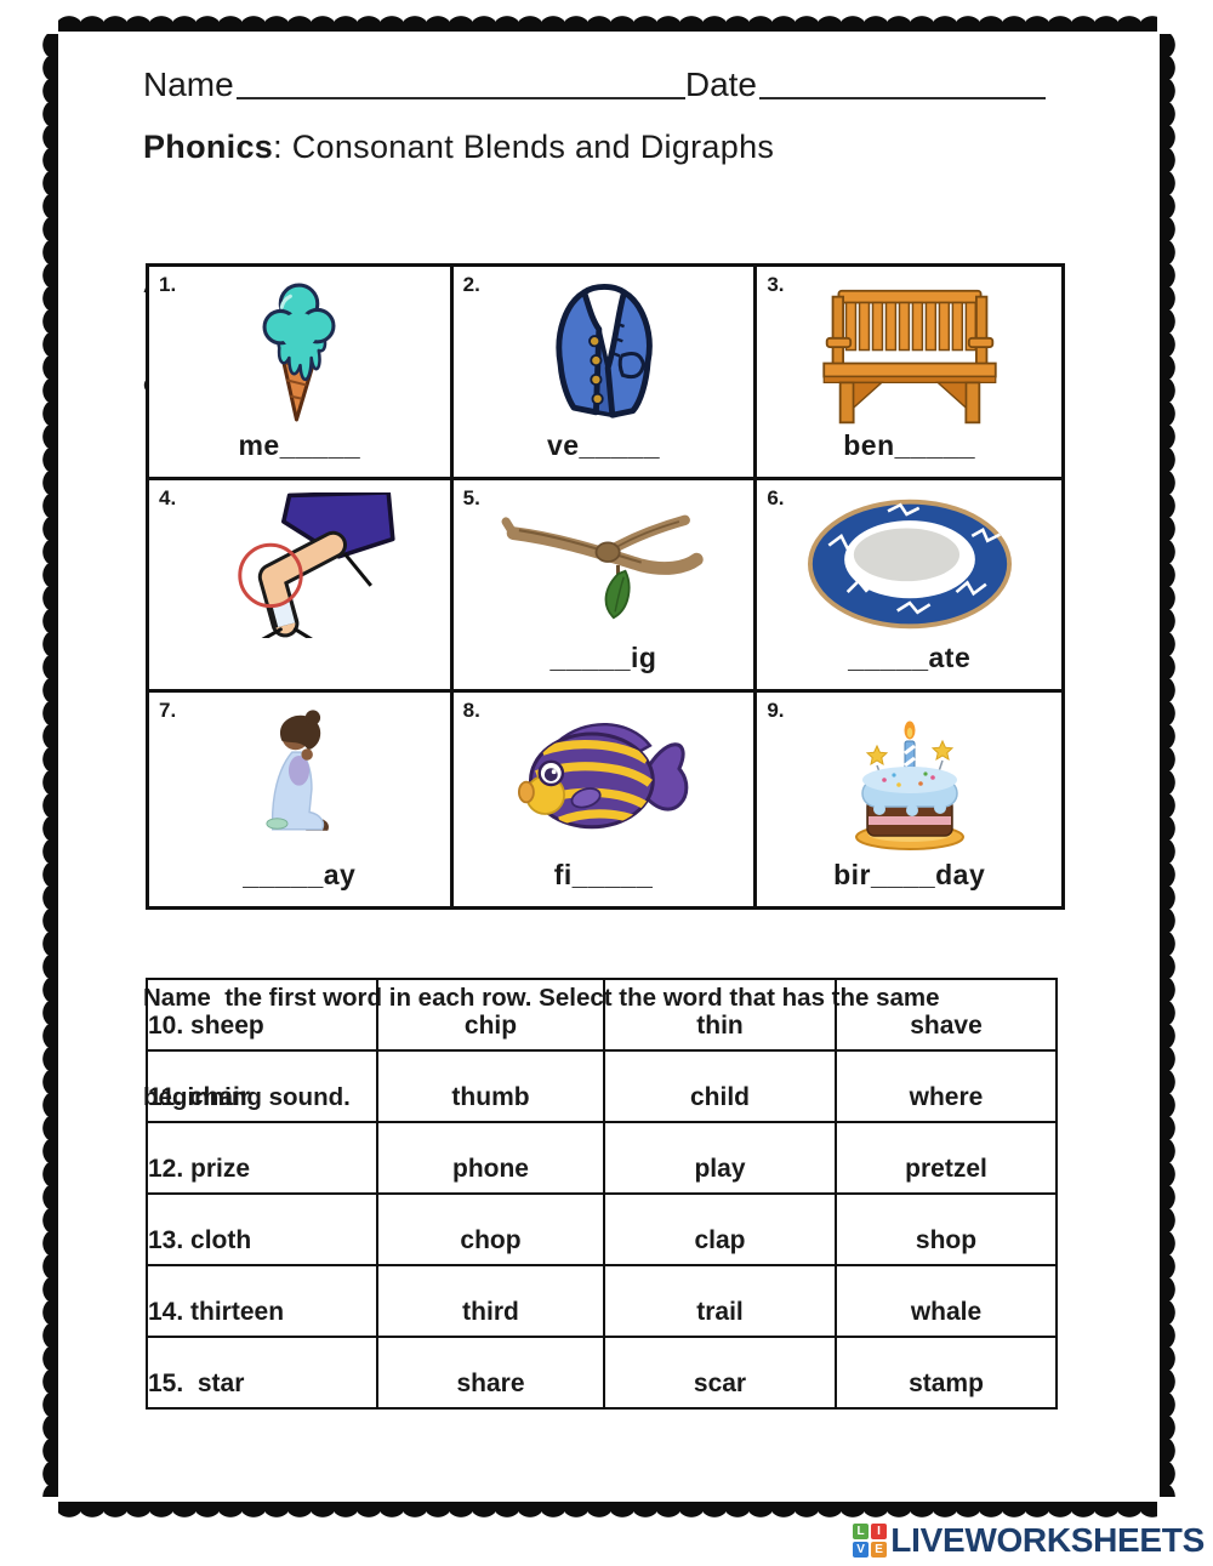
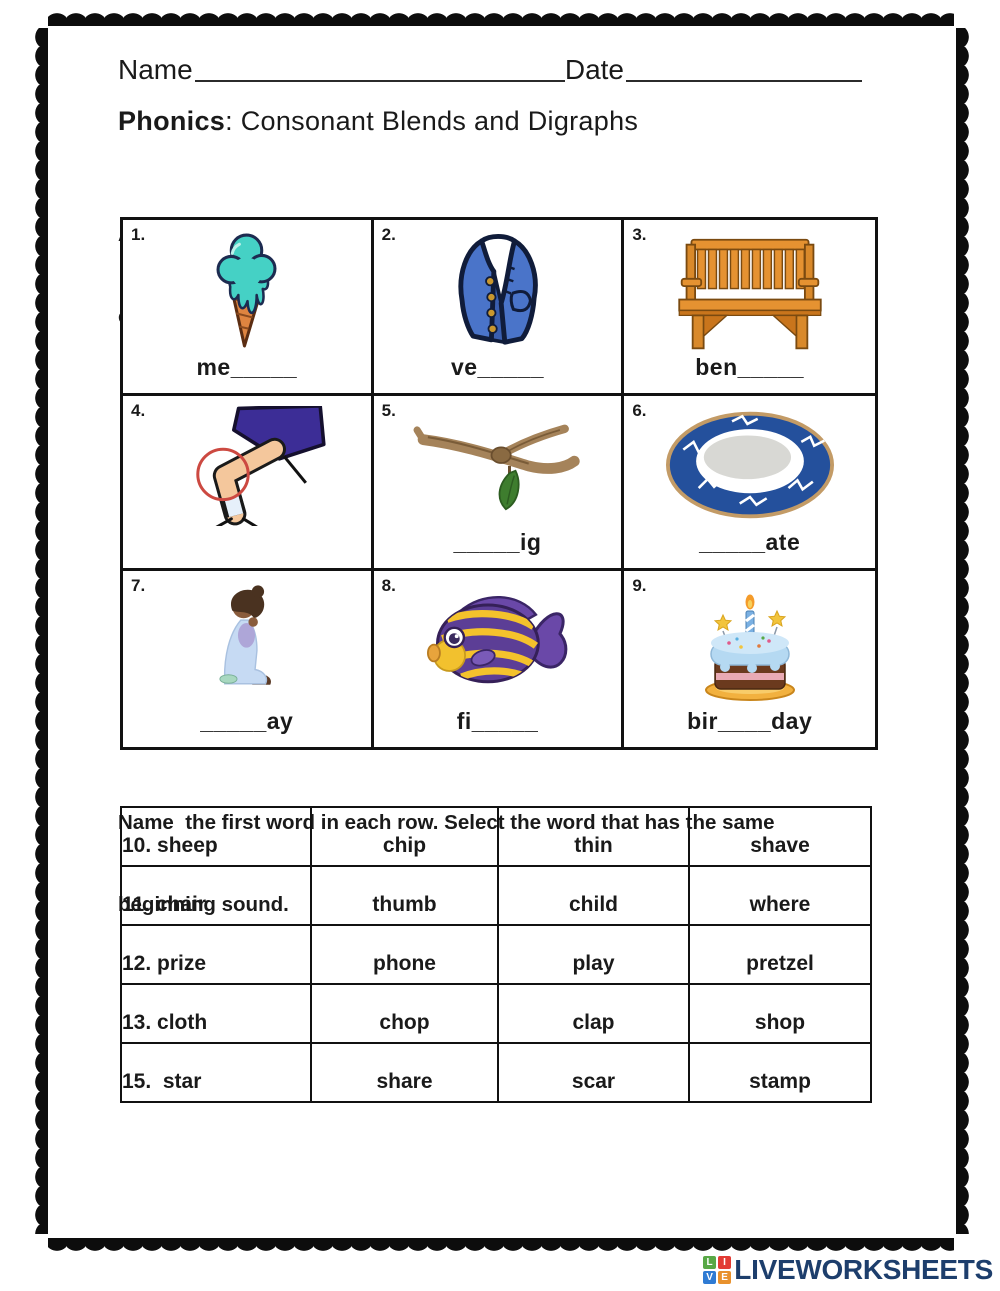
  Name
  Date
  Phonics: Consonant Blends and Digraphs
  1.
  me_____
  2.
  ve_____
  3.
  ben_____
  4.
  5.
  _____ig
  6.
  _____ate
  7.
  _____ay
  8.
  fi_____
  9.
  bir____day
  Name the first word in each row. Select the word that has the same
  beginning sound.
  10. sheep	chip	thin	shave
  11. chair	thumb	child	where
  12. prize	phone	play	pretzel
  13. cloth	chop	clap	shop
- 14. thirteen	third	trail	whale
  15. star	share	scar	stamp
  L
  I
  V
  E
  LIVEWORKSHEETS
